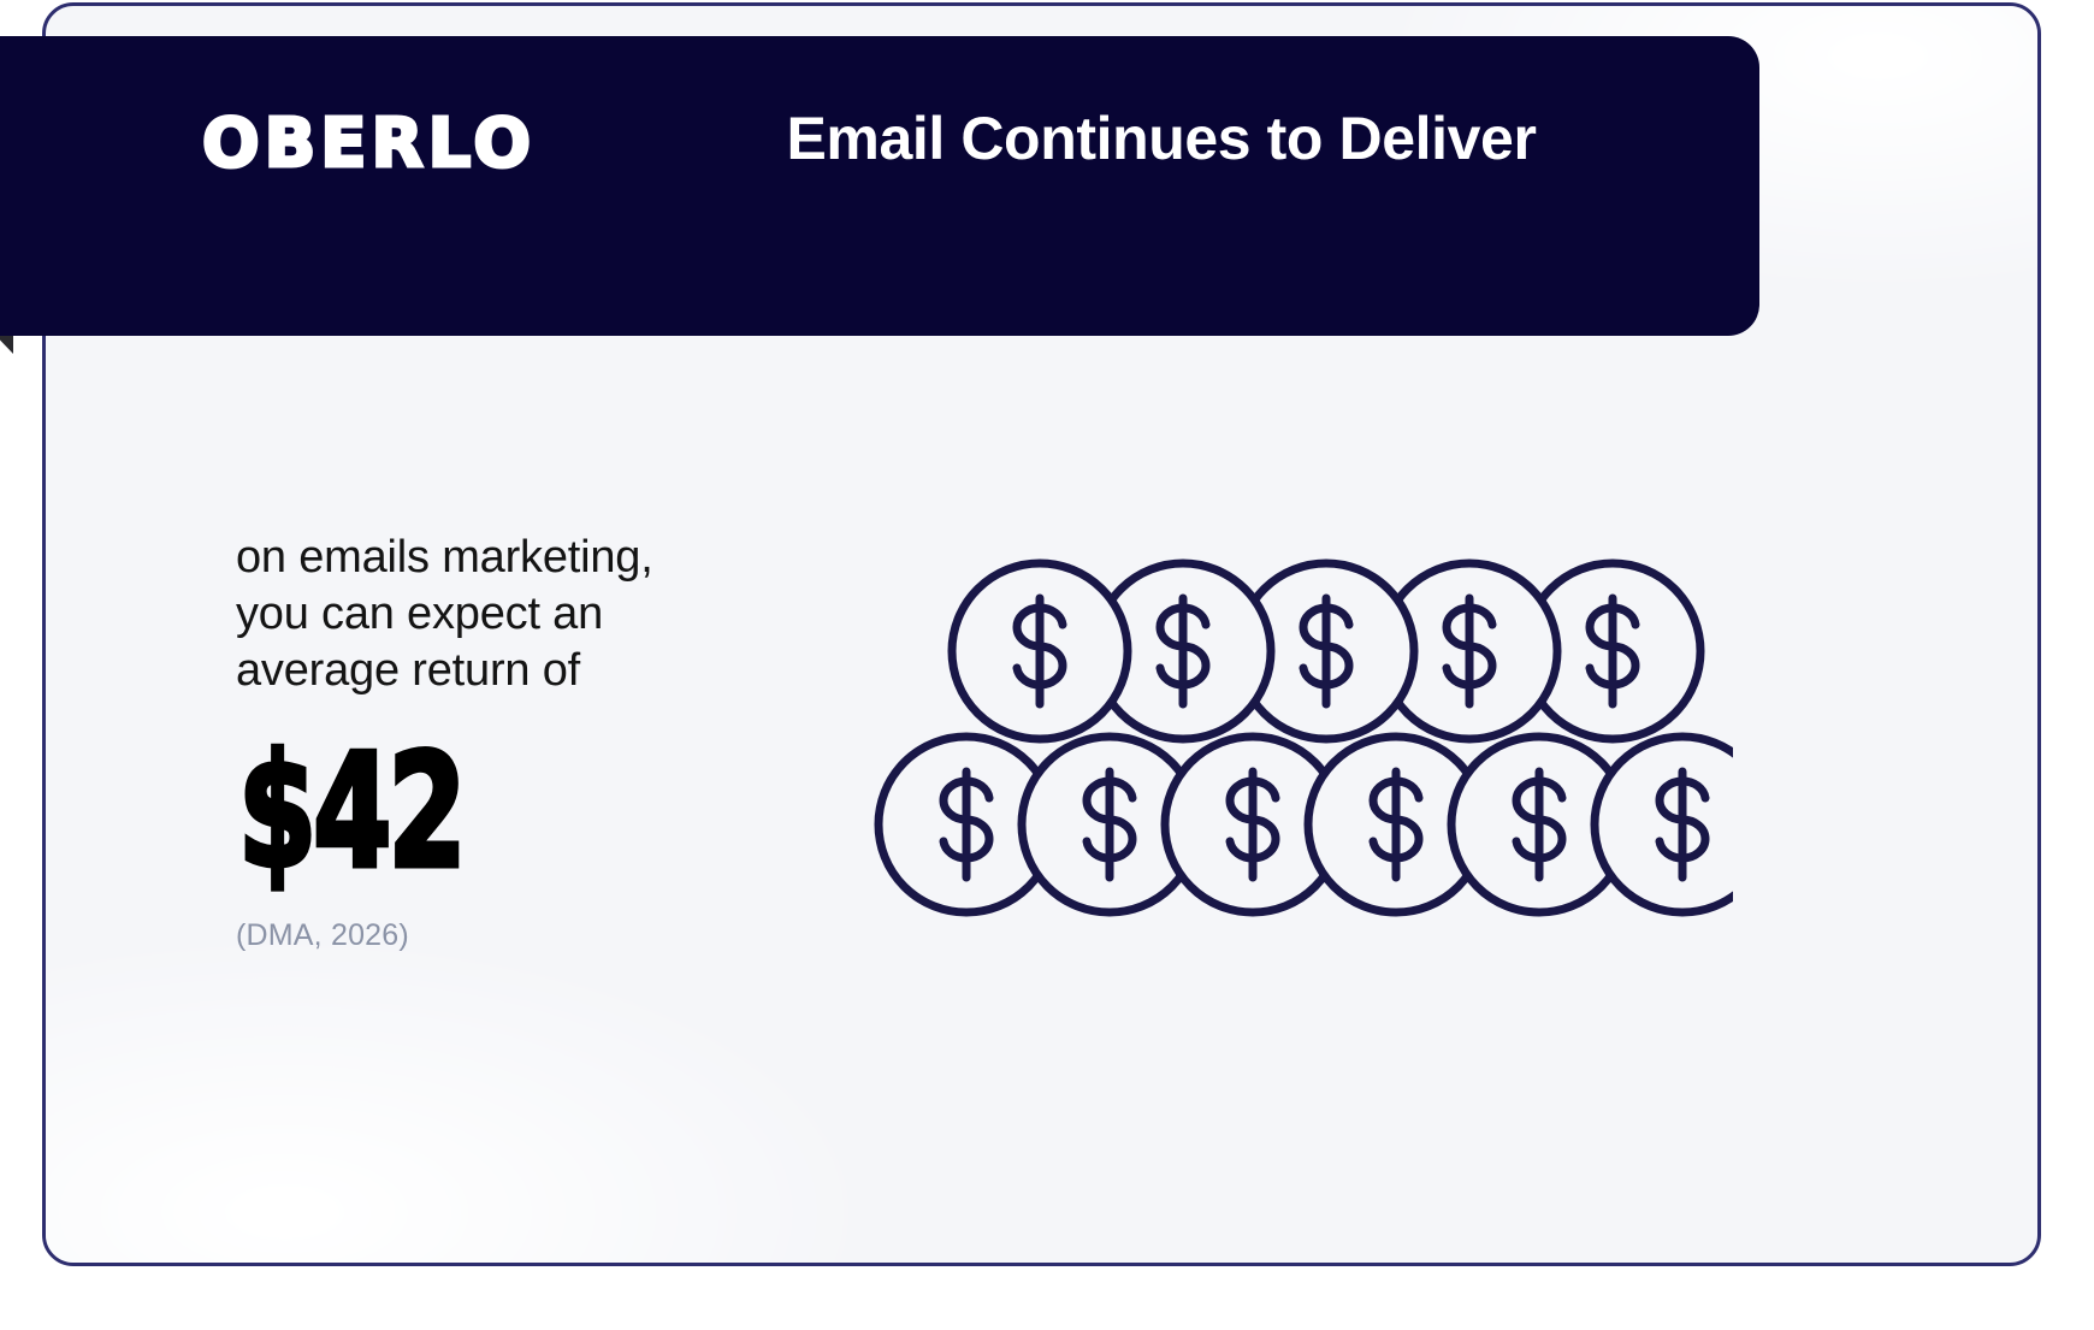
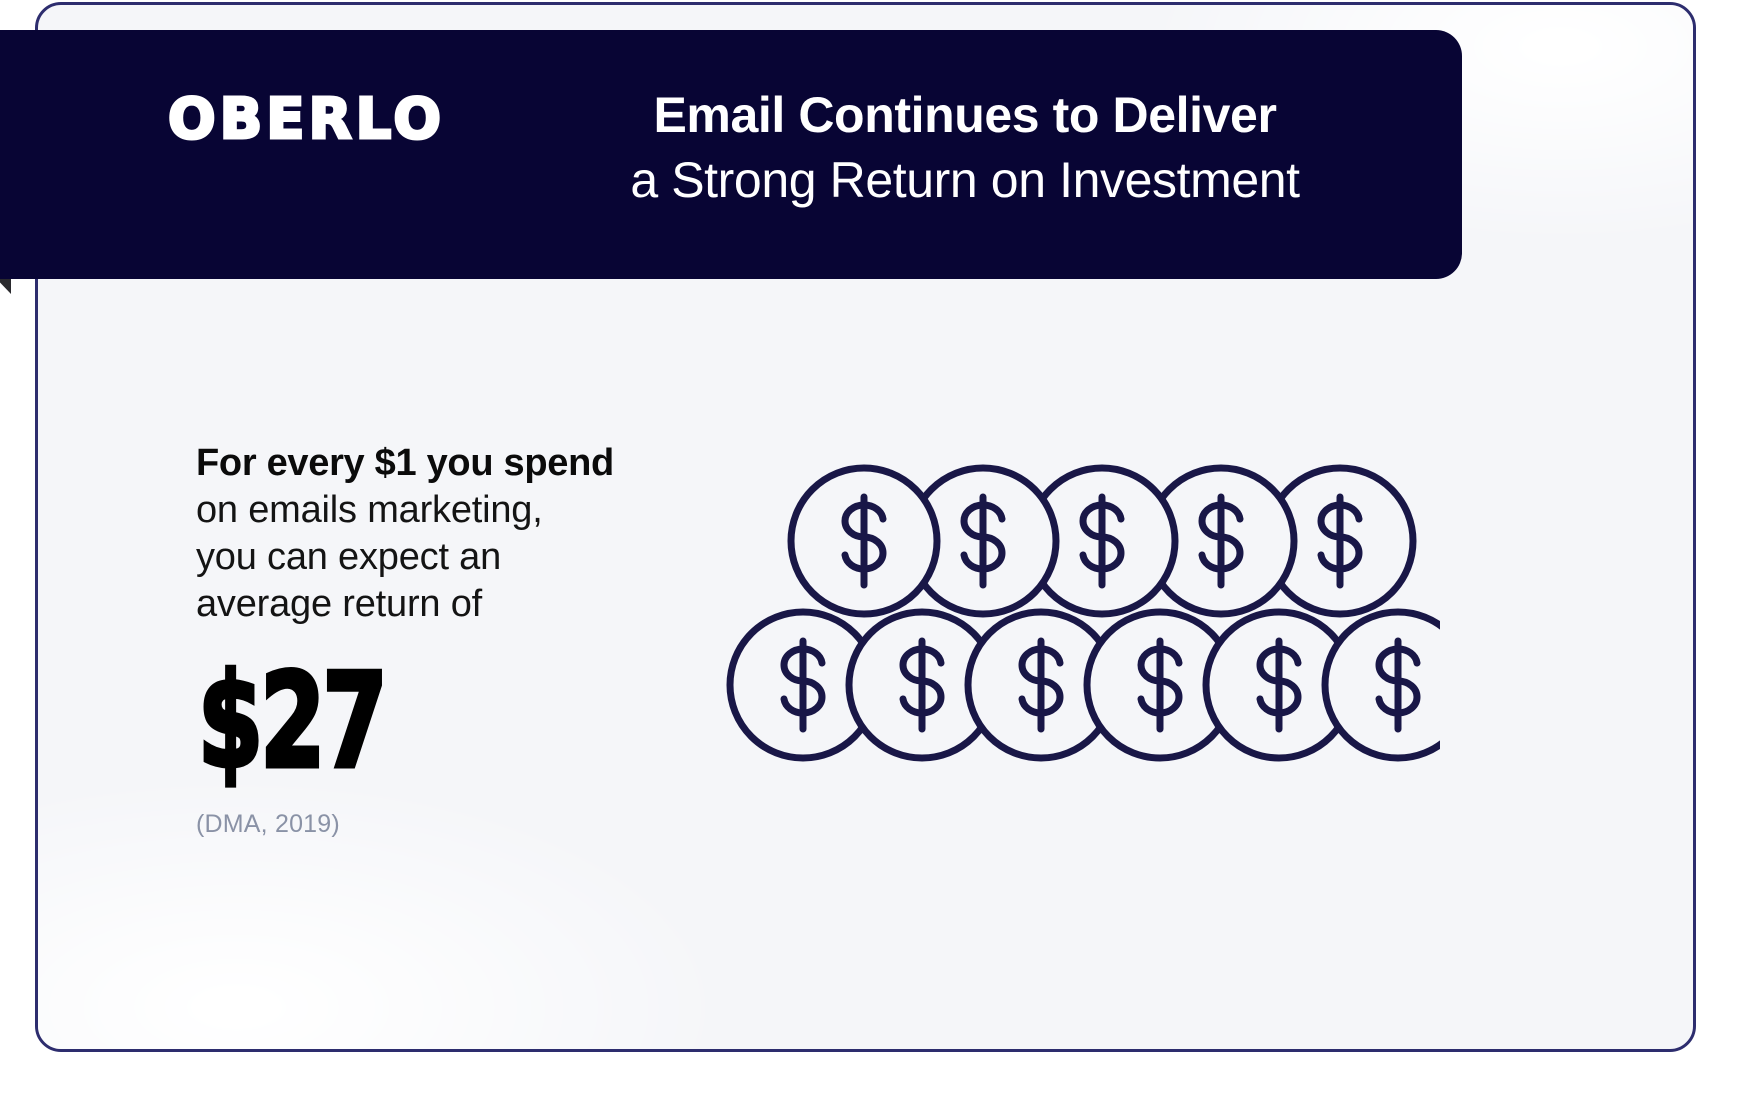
  OBERLO
  Email Continues to Deliver
+ a Strong Return on Investment
+ For every $1 you spend
  on emails marketing,
  you can expect an
  average return of
- $42
+ $27
- (DMA, 2026)
+ (DMA, 2019)
